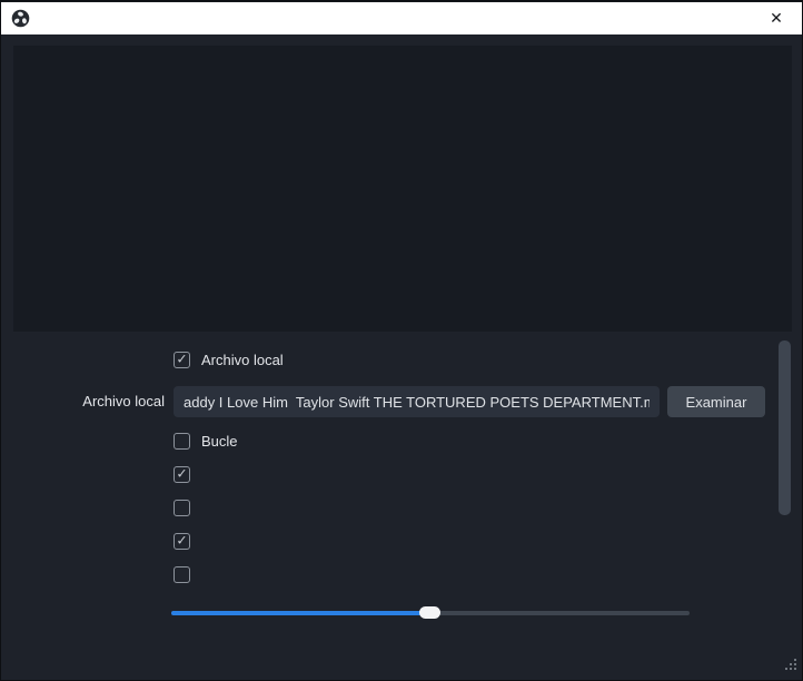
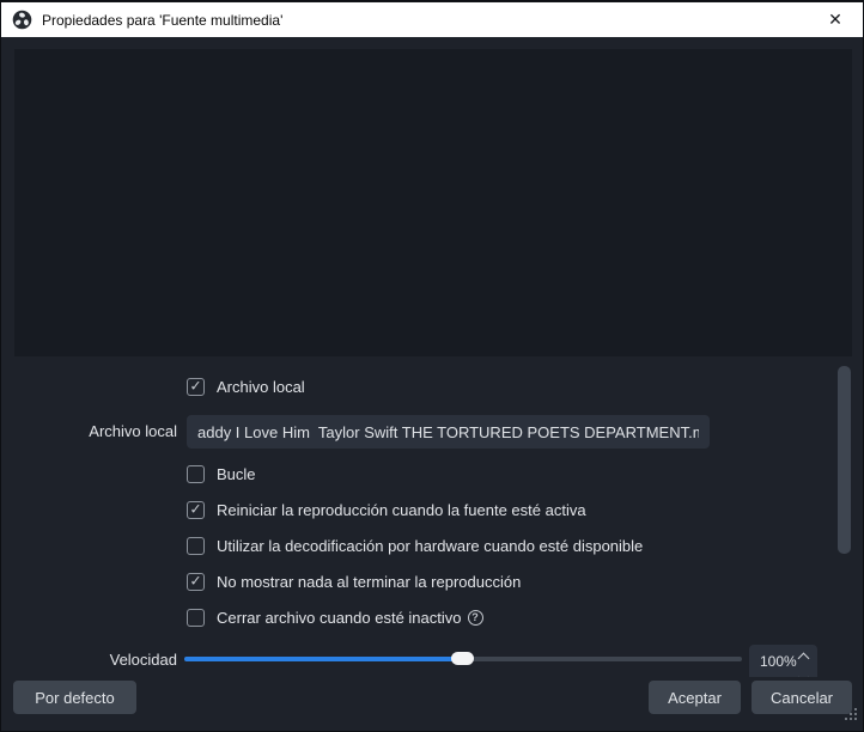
+ Propiedades para 'Fuente multimedia'
  ✕
  ✓
  Archivo local
  Archivo local
  addy I Love Him Taylor Swift THE TORTURED POETS DEPARTMENT.
- Examinar
  Bucle
  ✓
+ Reiniciar la reproducción cuando la fuente esté activa
+ Utilizar la decodificación por hardware cuando esté disponible
  ✓
+ No mostrar nada al terminar la reproducción
+ Cerrar archivo cuando esté inactivo
+ ?
+ Velocidad
+ 100%
+ Por defecto
+ Aceptar
+ Cancelar
